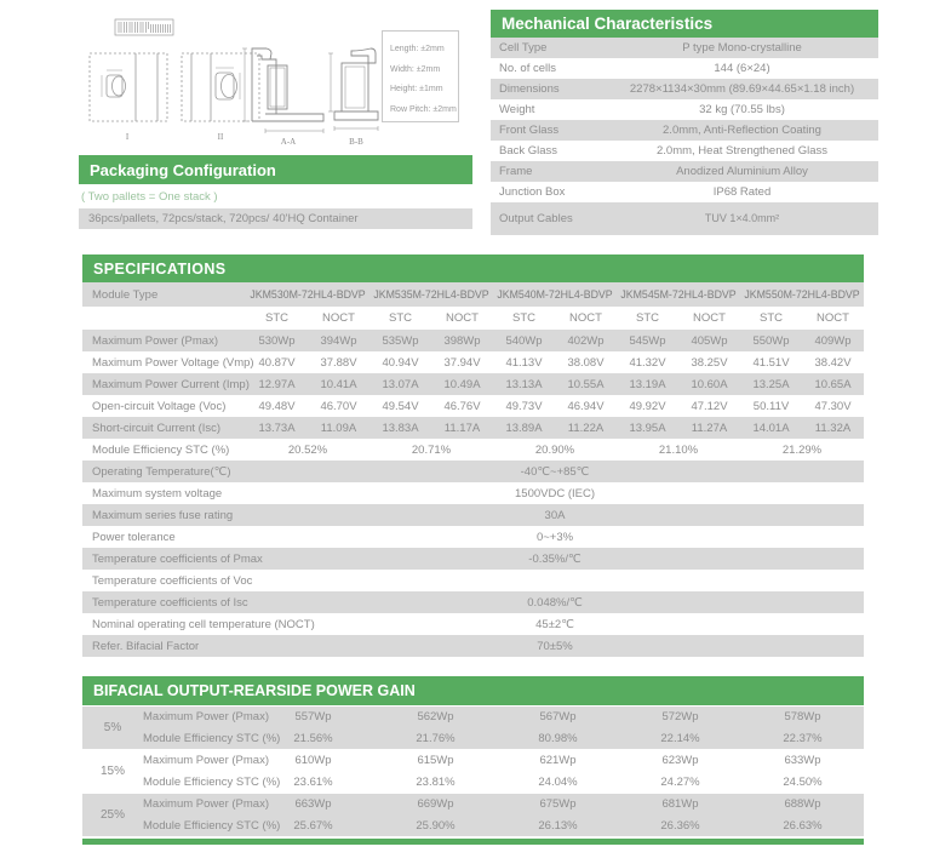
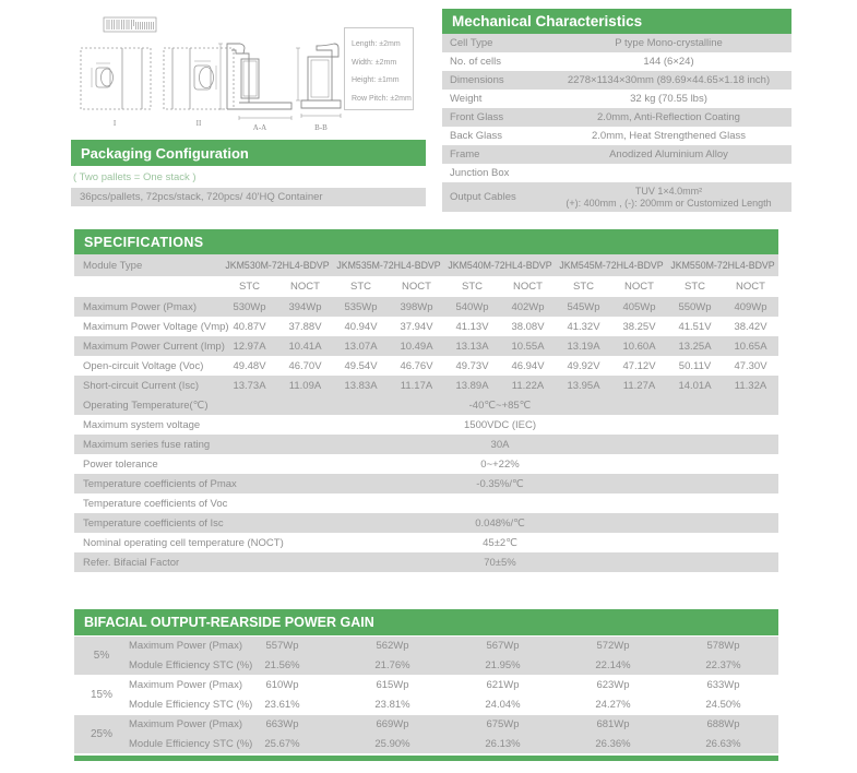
  I
  II
  A-A
  B-B
  Packaging Configuration
  ( Two pallets = One stack )
  36pcs/pallets, 72pcs/stack, 720pcs/ 40'HQ Container
  Mechanical Characteristics
  Cell Type
  P type Mono-crystalline
  No. of cells
  144 (6×24)
  Dimensions
  2278×1134×30mm (89.69×44.65×1.18 inch)
  Weight
  32 kg (70.55 lbs)
  Front Glass
  2.0mm, Anti-Reflection Coating
  Back Glass
  2.0mm, Heat Strengthened Glass
  Frame
  Anodized Aluminium Alloy
  Junction Box
- IP68 Rated
  Output Cables
  TUV 1×4.0mm²
+ (+): 400mm , (-): 200mm or Customized Length
  SPECIFICATIONS
  Module Type
  JKM530M-72HL4-BDVP
  JKM535M-72HL4-BDVP
  JKM540M-72HL4-BDVP
  JKM545M-72HL4-BDVP
  JKM550M-72HL4-BDVP
  STC
  NOCT
  STC
  NOCT
  STC
  NOCT
  STC
  NOCT
  STC
  NOCT
  Maximum Power (Pmax)
  530Wp
  394Wp
  535Wp
  398Wp
  540Wp
  402Wp
  545Wp
  405Wp
  550Wp
  409Wp
  Maximum Power Voltage (Vmp)
  40.87V
  37.88V
  40.94V
  37.94V
  41.13V
  38.08V
  41.32V
  38.25V
  41.51V
  38.42V
  Maximum Power Current (Imp)
  12.97A
  10.41A
  13.07A
  10.49A
  13.13A
  10.55A
  13.19A
  10.60A
  13.25A
  10.65A
  Open-circuit Voltage (Voc)
  49.48V
  46.70V
  49.54V
  46.76V
  49.73V
  46.94V
  49.92V
  47.12V
  50.11V
  47.30V
  Short-circuit Current (Isc)
  13.73A
  11.09A
  13.83A
  11.17A
  13.89A
  11.22A
  13.95A
  11.27A
  14.01A
  11.32A
- Module Efficiency STC (%)
- 20.52%
- 20.71%
- 20.90%
- 21.10%
- 21.29%
  Operating Temperature(℃)
  -40℃~+85℃
  Maximum system voltage
  1500VDC (IEC)
  Maximum series fuse rating
  30A
  Power tolerance
- 0~+3%
+ 0~+22%
  Temperature coefficients of Pma
  -0.35%/℃
  Temperature coefficients of Voc
  Temperature coefficients of Isc
  0.048%/℃
  Nominal operating cell temperat
  45±2℃
  Refer. Bifacial Factor
  70±5%
  BIFACIAL OUTPUT-REARSIDE POWER GAIN
  5%
  Maximum Power (Pm
  557Wp
  562Wp
  567Wp
  572Wp
  578Wp
  Module Efficiency ST
  21.56%
  21.76%
- 80.98%
+ 21.95%
  22.14%
  22.37%
  15%
  Maximum Power (Pm
  610Wp
  615Wp
  621Wp
  623Wp
  633Wp
  Module Efficiency ST
  23.61%
  23.81%
  24.04%
  24.27%
  24.50%
  25%
  Maximum Power (Pm
  663Wp
  669Wp
  675Wp
  681Wp
  688Wp
  Module Efficiency ST
  25.67%
  25.90%
  26.13%
  26.36%
  26.63%
